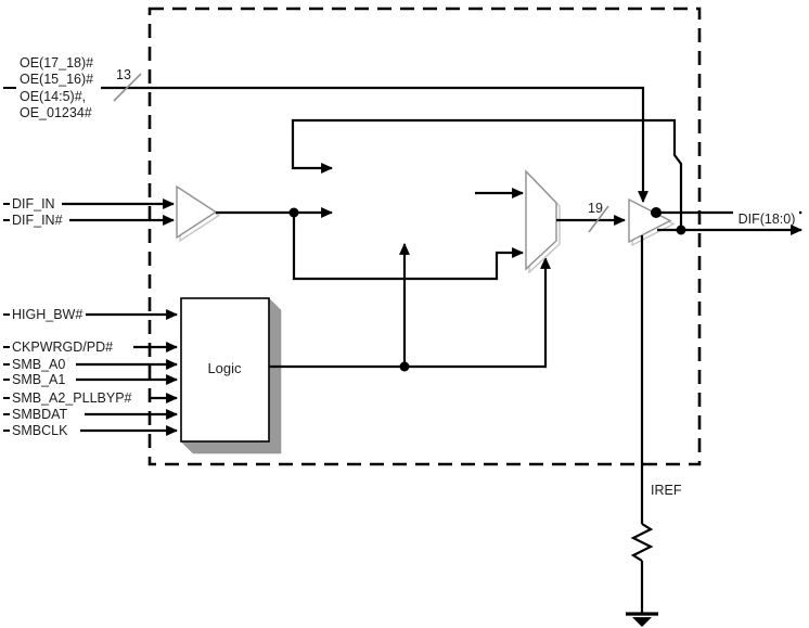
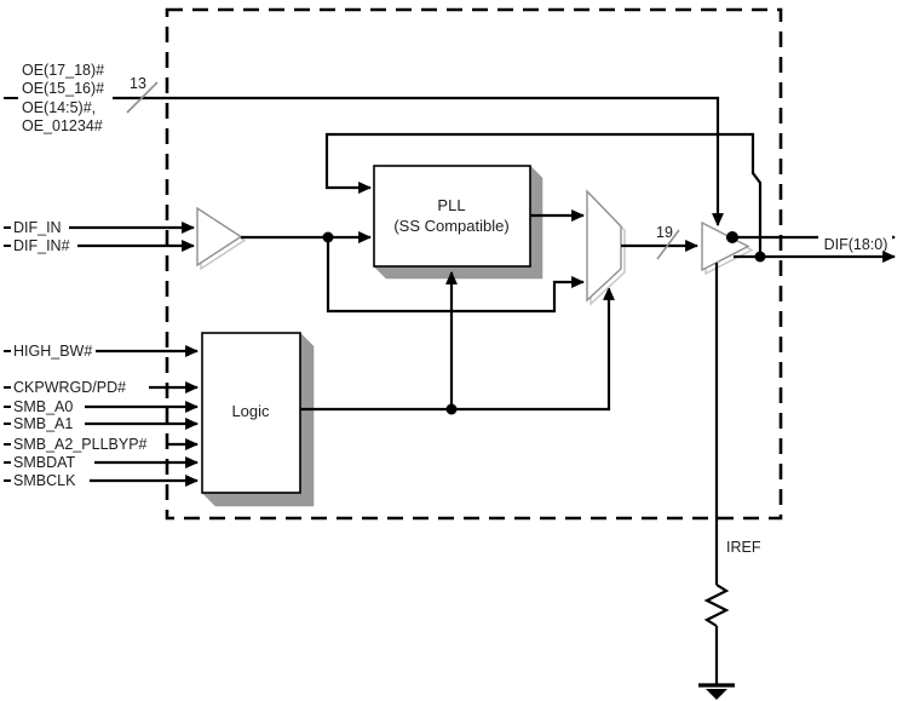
  OE(17_18)#
  OE(15_16)#
  OE(14:5)#,
  OE_01234#
  13
  DIF_IN
  DIF_IN#
+ PLL
+ (SS Compatible)
  Logic
  HIGH_BW#
  CKPWRGD/PD#
  SMB_A0
  SMB_A1
  SMB_A2_PLLBYP#
  SMBDAT
  SMBCLK
  19
  DIF(18:0)
  IREF
